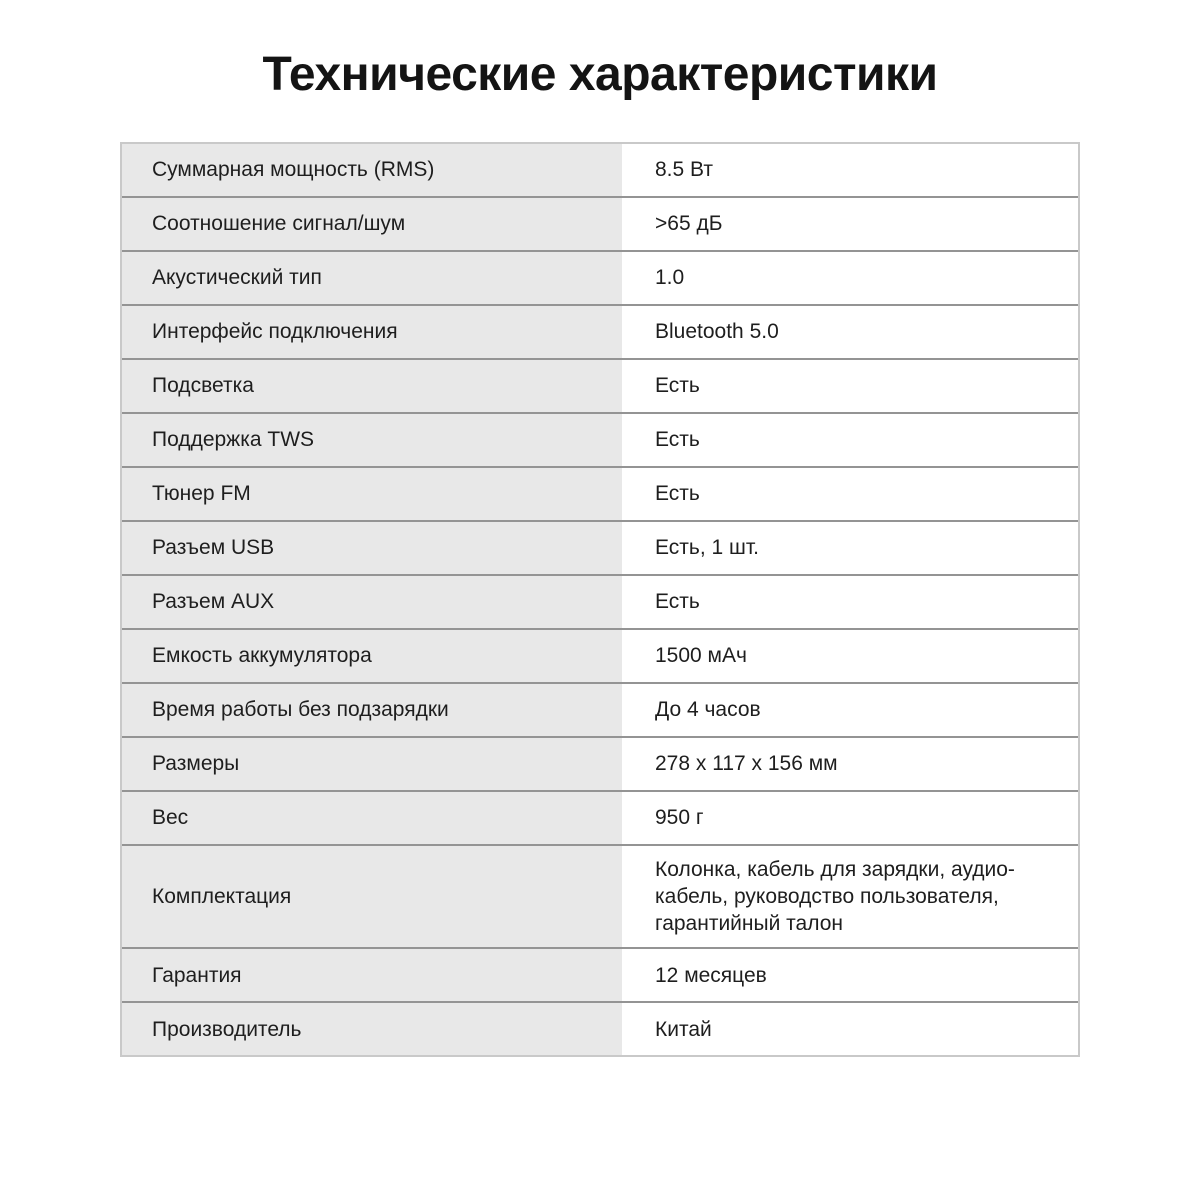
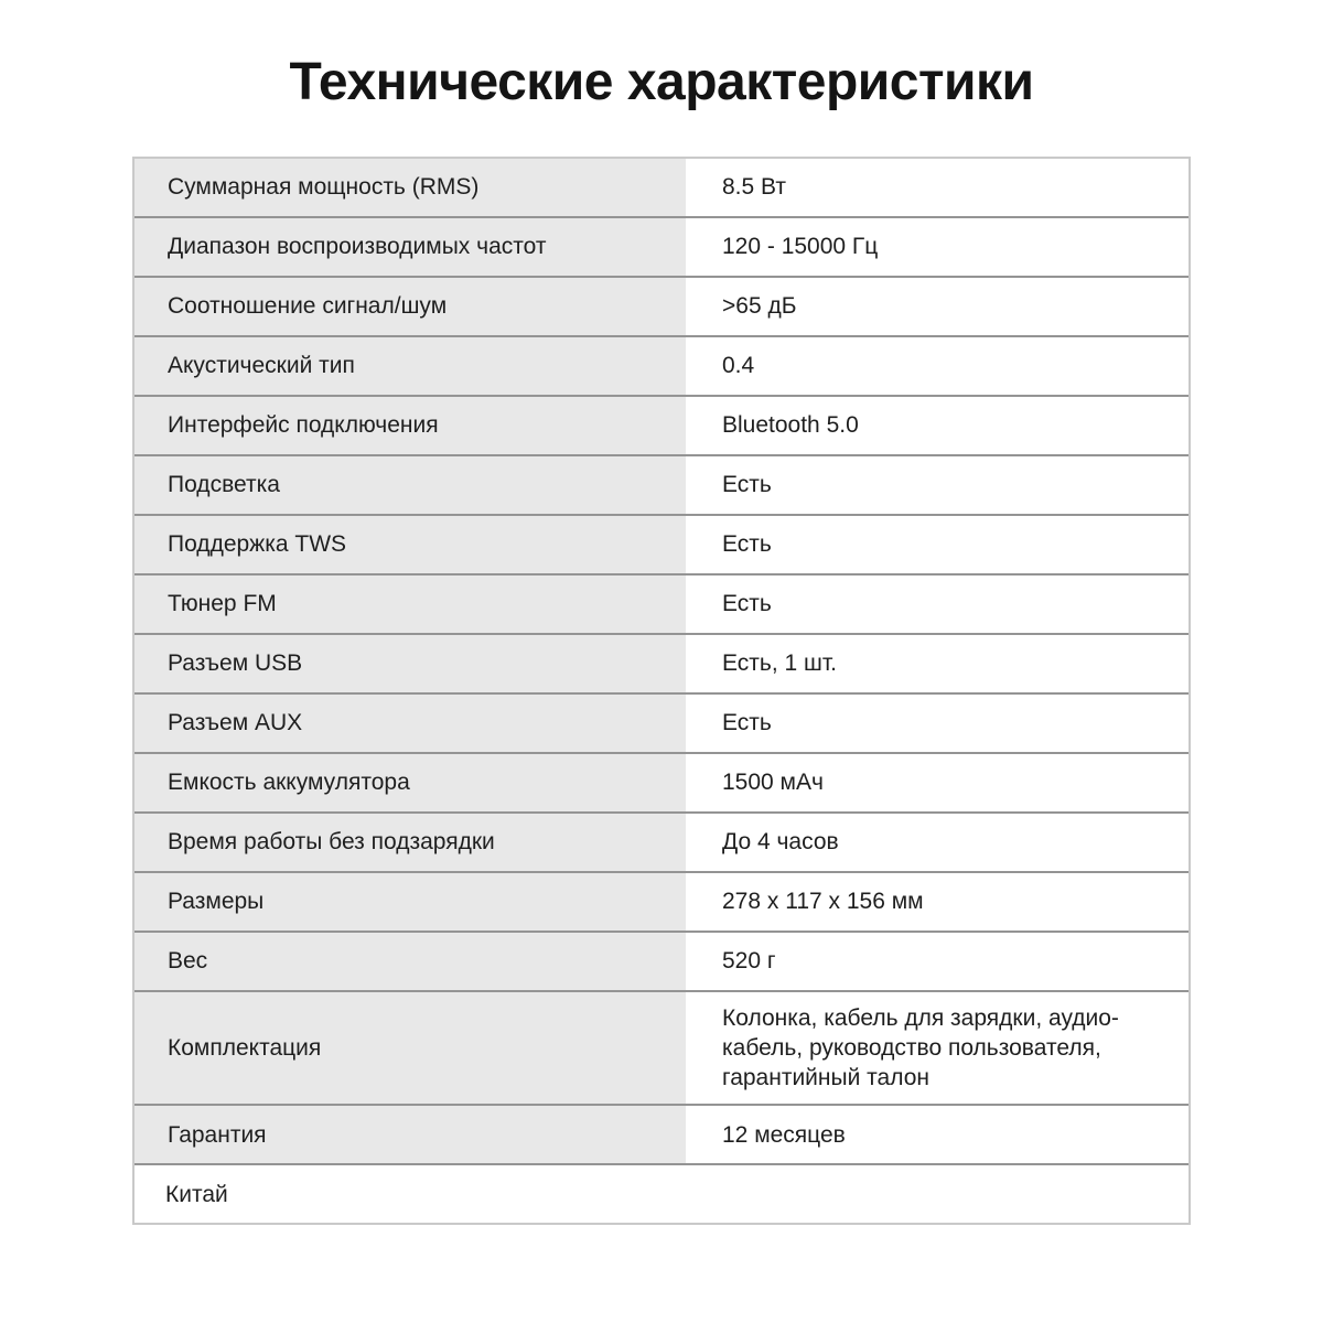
  Технические характеристики
  Суммарная мощность (RMS)
  8.5 Вт
+ Диапазон воспроизводимых частот
+ 120 - 15000 Гц
  Соотношение сигнал/шум
  >65 дБ
  Акустический тип
- 1.0
+ 0.4
  Интерфейс подключения
  Bluetooth 5.0
  Подсветка
  Есть
  Поддержка TWS
  Есть
  Тюнер FM
  Есть
  Разъем USB
  Есть, 1 шт.
  Разъем AUX
  Есть
  Емкость аккумулятора
  1500 мАч
  Время работы без подзарядки
  До 4 часов
  Размеры
  278 x 117 x 156 мм
  Вес
- 950 г
+ 520 г
  Комплектация
  Колонка, кабель для зарядки, аудио-кабель, руководство пользователя, гарантийный талон
  Гарантия
  12 месяцев
- Производитель
  Китай
